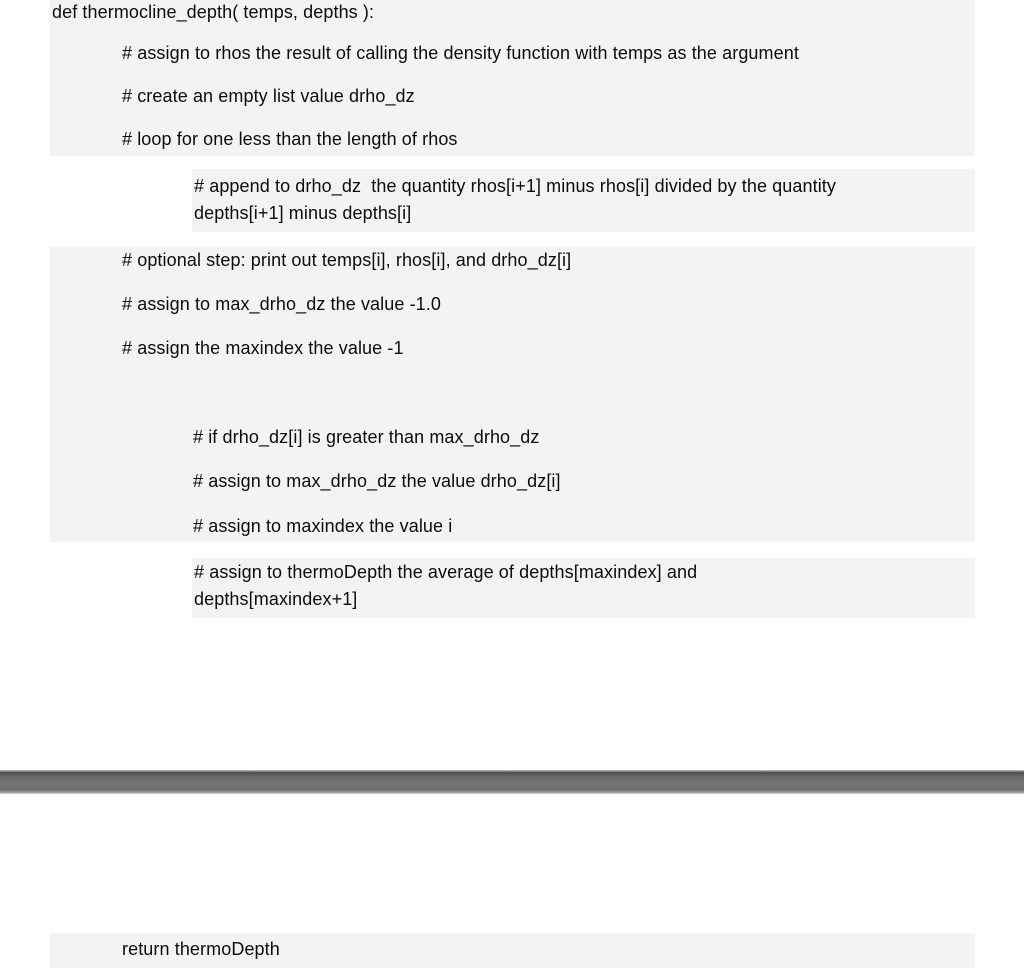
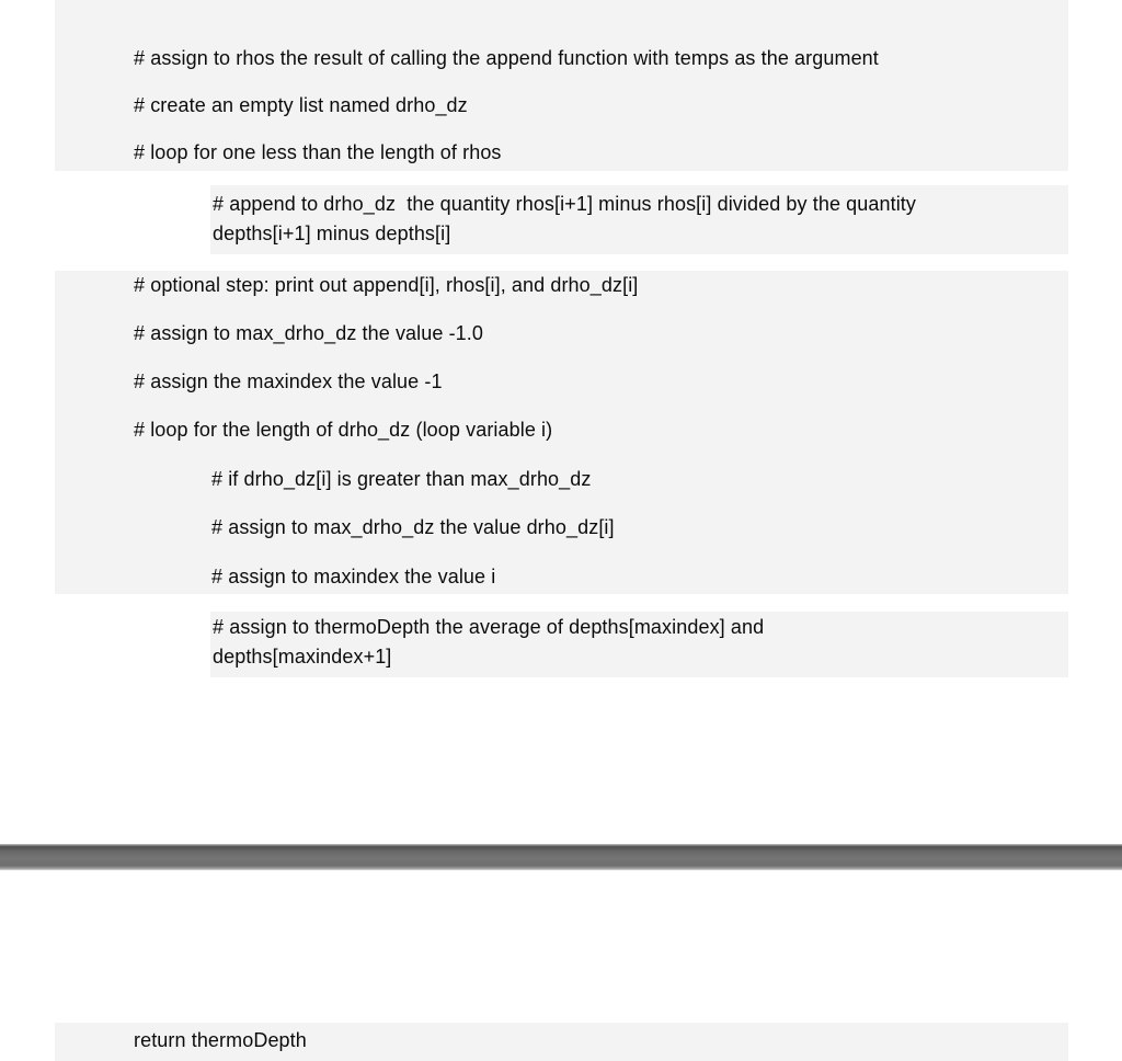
- def thermocline_depth( temps, depths ):
- # assign to rhos the result of calling the density function with temps as the argument
+ # assign to rhos the result of calling the append function with temps as the argument
- # create an empty list value drho_dz
+ # create an empty list named drho_dz
  # loop for one less than the length of rhos
  # append to drho_dz the quantity rhos[i+1] minus rhos[i] divided by the quantity
  depths[i+1] minus depths[i]
- # optional step: print out temps[i], rhos[i], and drho_dz[i]
+ # optional step: print out append[i], rhos[i], and drho_dz[i]
  # assign to max_drho_dz the value -1.0
  # assign the maxindex the value -1
+ # loop for the length of drho_dz (loop variable i)
  # if drho_dz[i] is greater than max_drho_dz
  # assign to max_drho_dz the value drho_dz[i]
  # assign to maxindex the value i
  # assign to thermoDepth the average of depths[maxindex] and
  depths[maxindex+1]
  return thermoDepth
